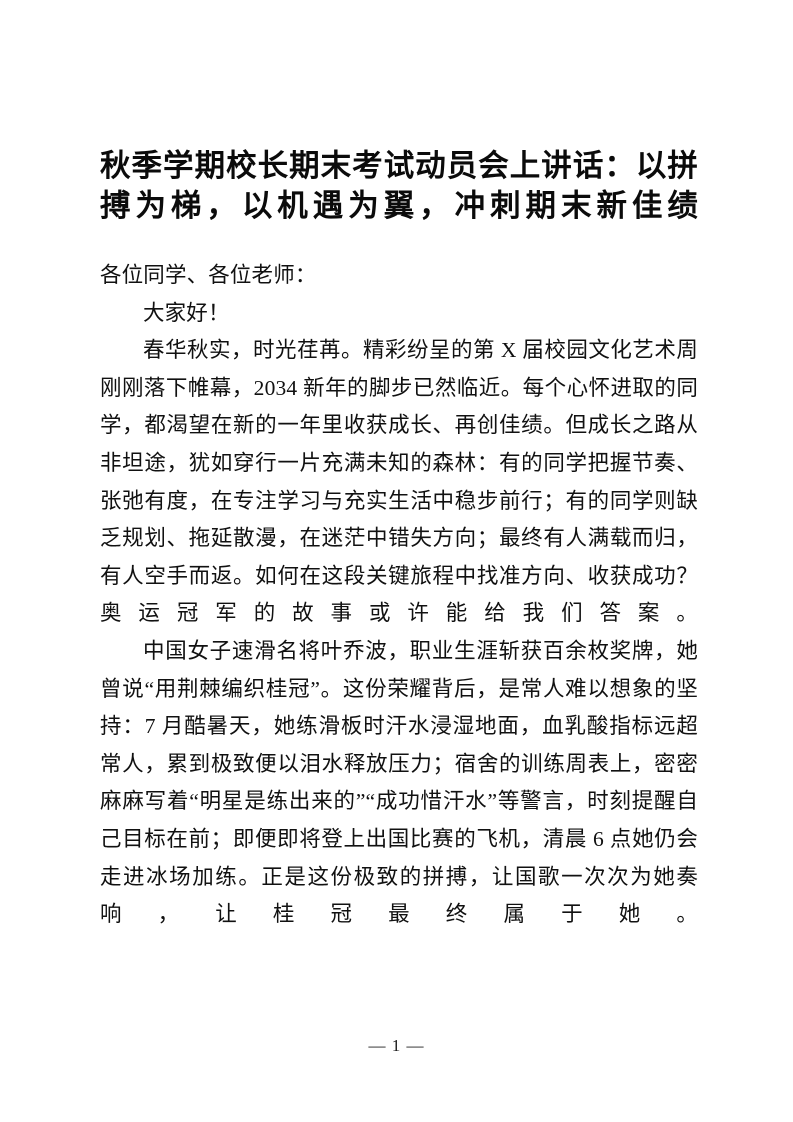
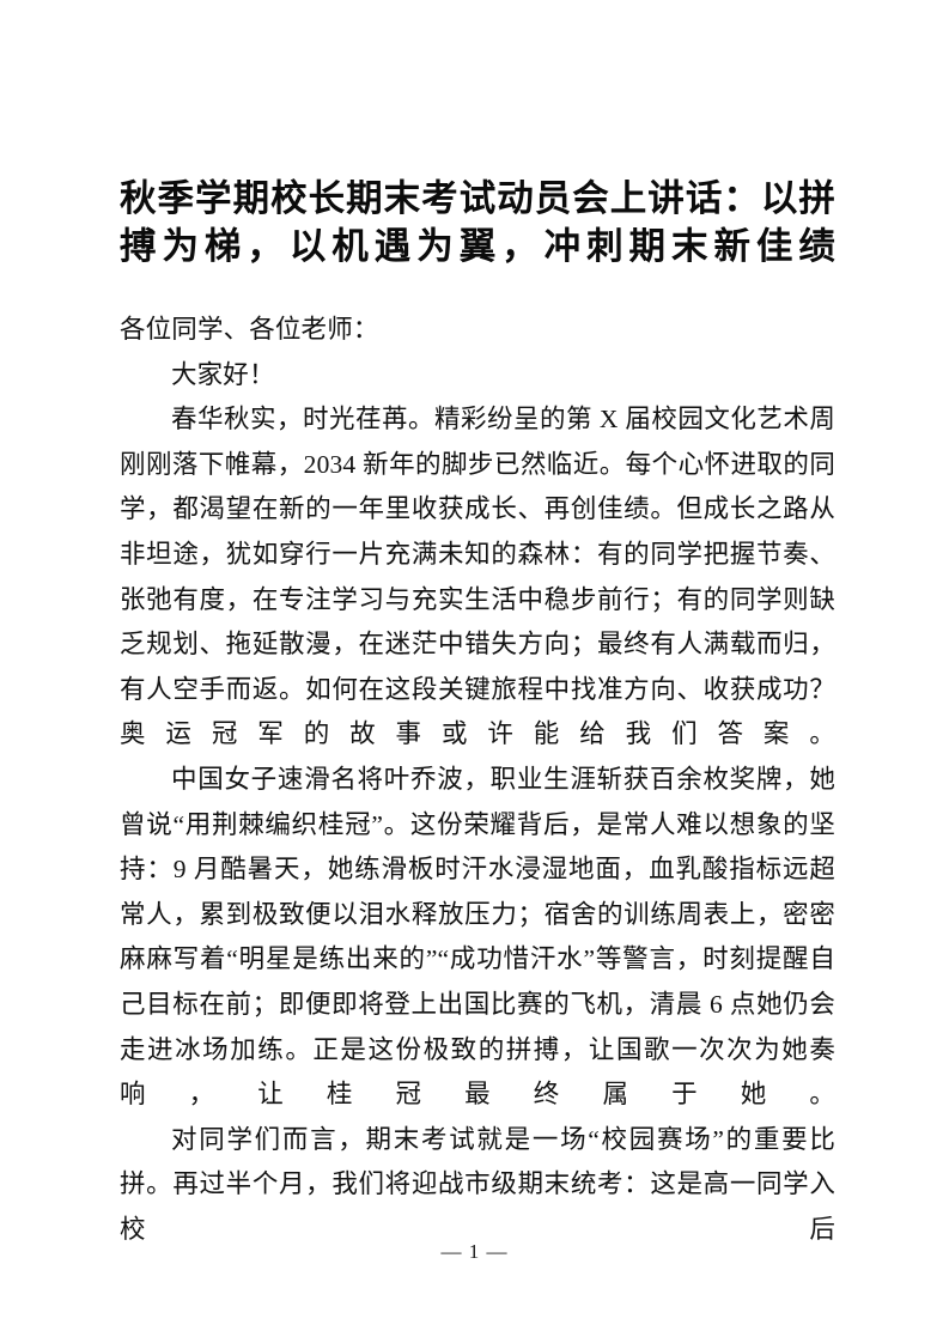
  秋季学期校长期末考试动员会上讲话：以拼搏为梯，以机遇为翼，冲刺期末新佳绩
  各位同学、各位老师：
  大家好！
  春华秋实，时光荏苒。精彩纷呈的第 X 届校园文化艺术周刚刚落下帷幕，2034 新年的脚步已然临近。每个心怀进取的同学，都渴望在新的一年里收获成长、再创佳绩。但成长之路从非坦途，犹如穿行一片充满未知的森林：有的同学把握节奏、张弛有度，在专注学习与充实生活中稳步前行；有的同学则缺乏规划、拖延散漫，在迷茫中错失方向；最终有人满载而归，有人空手而返。如何在这段关键旅程中找准方向、收获成功？奥运冠军的故事或许能给我们答案。
- 中国女子速滑名将叶乔波，职业生涯斩获百余枚奖牌，她曾说“用荆棘编织桂冠”。这份荣耀背后，是常人难以想象的坚持：7 月酷暑天，她练滑板时汗水浸湿地面，血乳酸指标远超常人，累到极致便以泪水释放压力；宿舍的训练周表上，密密麻麻写着“明星是练出来的”“成功惜汗水”等警言，时刻提醒自己目标在前；即便即将登上出国比赛的飞机，清晨 6 点她仍会走进冰场加练。正是这份极致的拼搏，让国歌一次次为她奏响，让桂冠最终属于她。
+ 中国女子速滑名将叶乔波，职业生涯斩获百余枚奖牌，她曾说“用荆棘编织桂冠”。这份荣耀背后，是常人难以想象的坚持：9 月酷暑天，她练滑板时汗水浸湿地面，血乳酸指标远超常人，累到极致便以泪水释放压力；宿舍的训练周表上，密密麻麻写着“明星是练出来的”“成功惜汗水”等警言，时刻提醒自己目标在前；即便即将登上出国比赛的飞机，清晨 6 点她仍会走进冰场加练。正是这份极致的拼搏，让国歌一次次为她奏响，让桂冠最终属于她。
+ 对同学们而言，期末考试就是一场“校园赛场”的重要比拼。再过半个月，我们将迎战市级期末统考：这是高一同学入校后
  — 1 —
